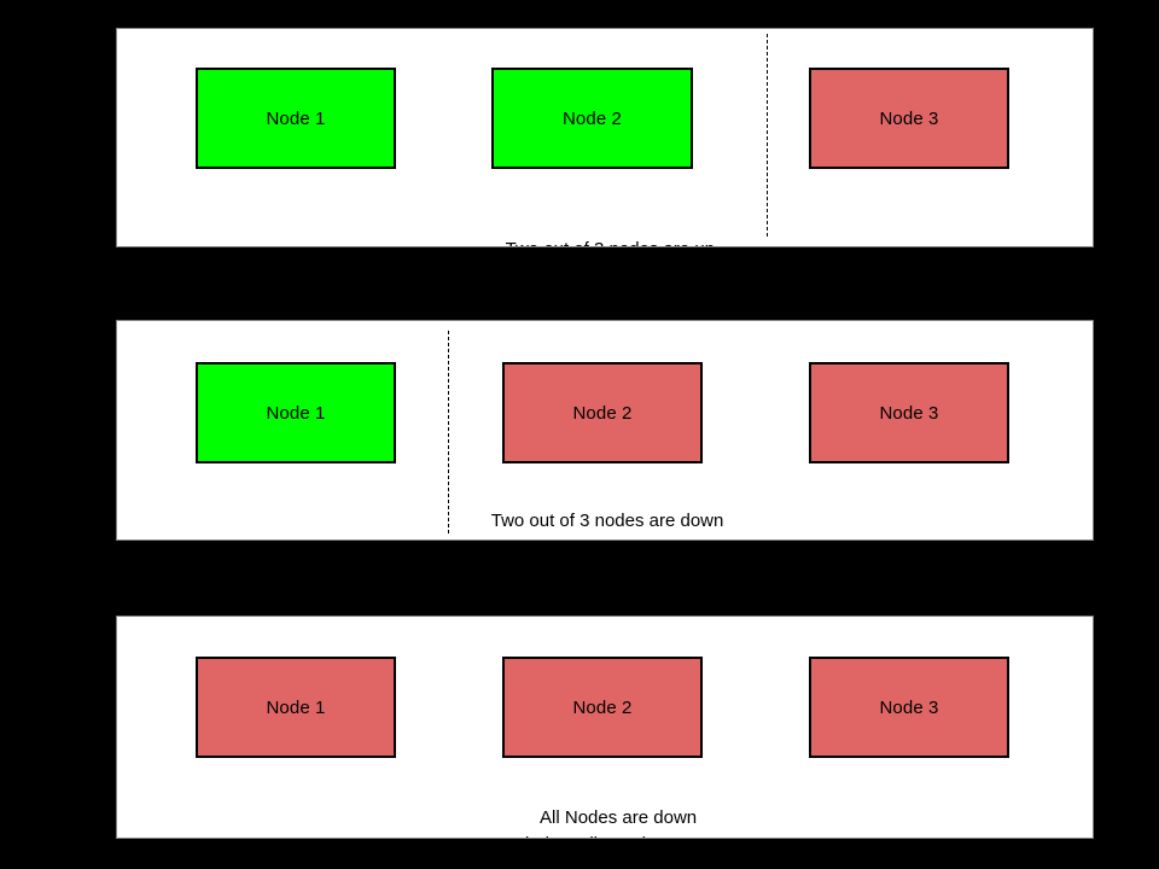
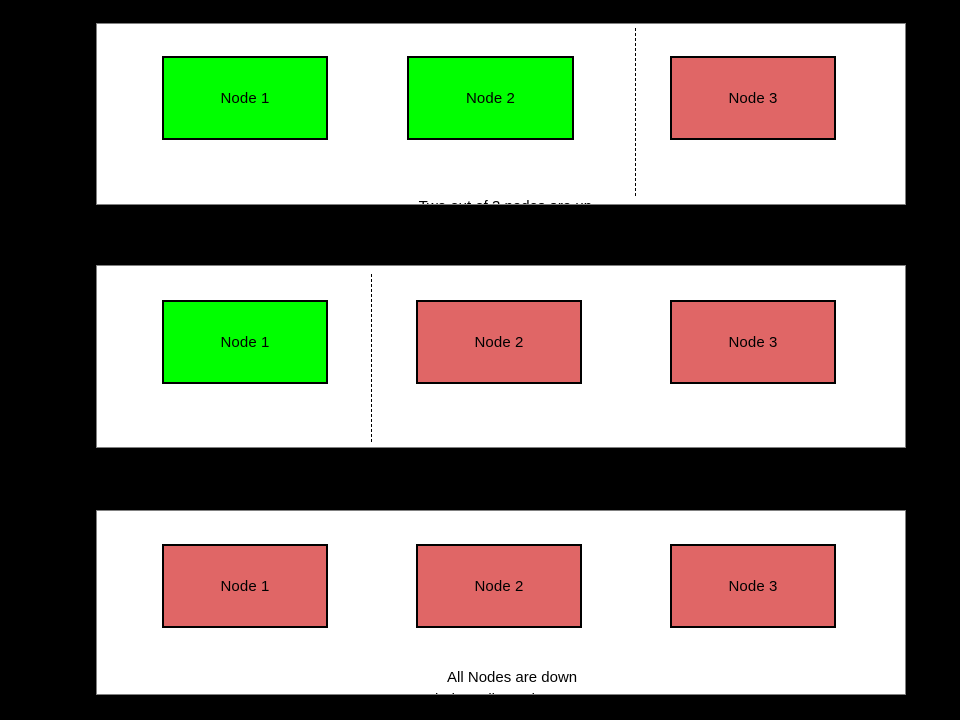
  Node 1
  Node 2
  Node 3
  Node 1
  Node 2
  Node 3
- Two out of 3 nodes are down
  Node 1
  Node 2
  Node 3
  All Nodes are down
